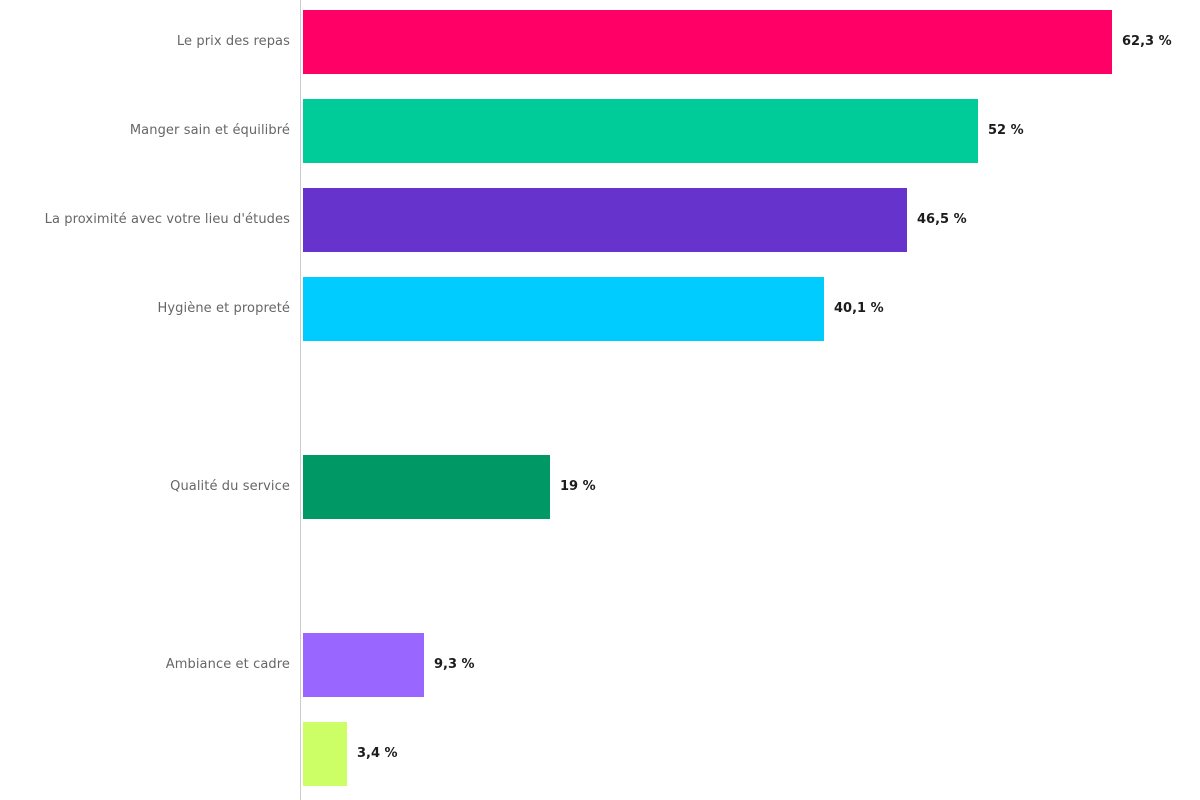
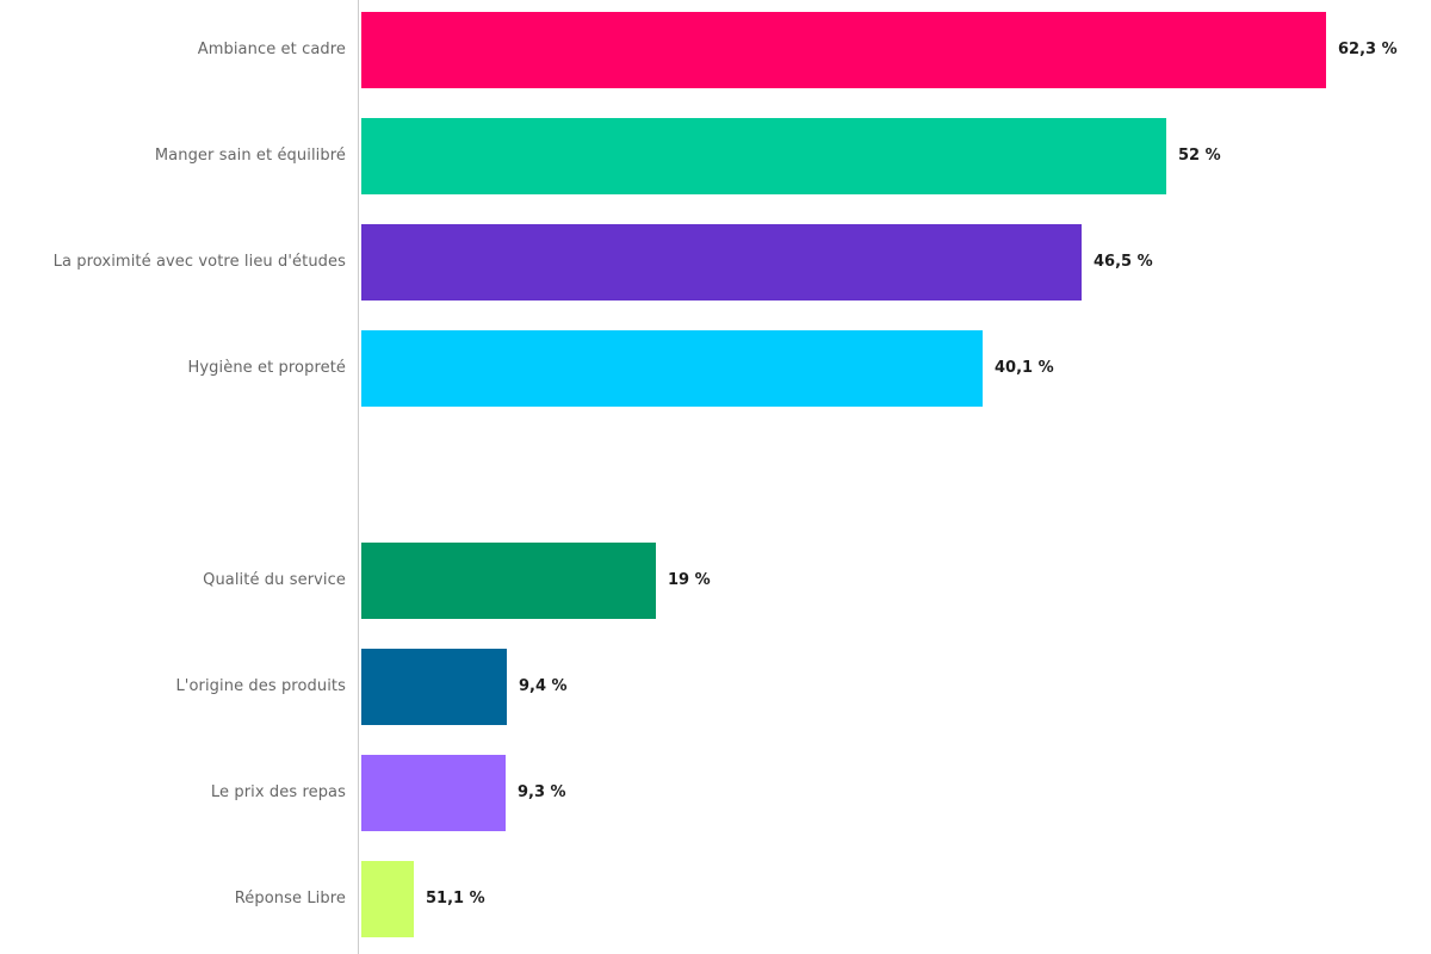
- Le prix des repas
+ Ambiance et cadre
  62,3 %
  Manger sain et équilibré
  52 %
  La proximité avec votre lieu d'études
  46,5 %
  Hygiène et propreté
  40,1 %
  Qualité du service
  19 %
+ L'origine des produits
+ 9,4 %
- Ambiance et cadre
+ Le prix des repas
  9,3 %
+ Réponse Libre
- 3,4 %
+ 51,1 %
